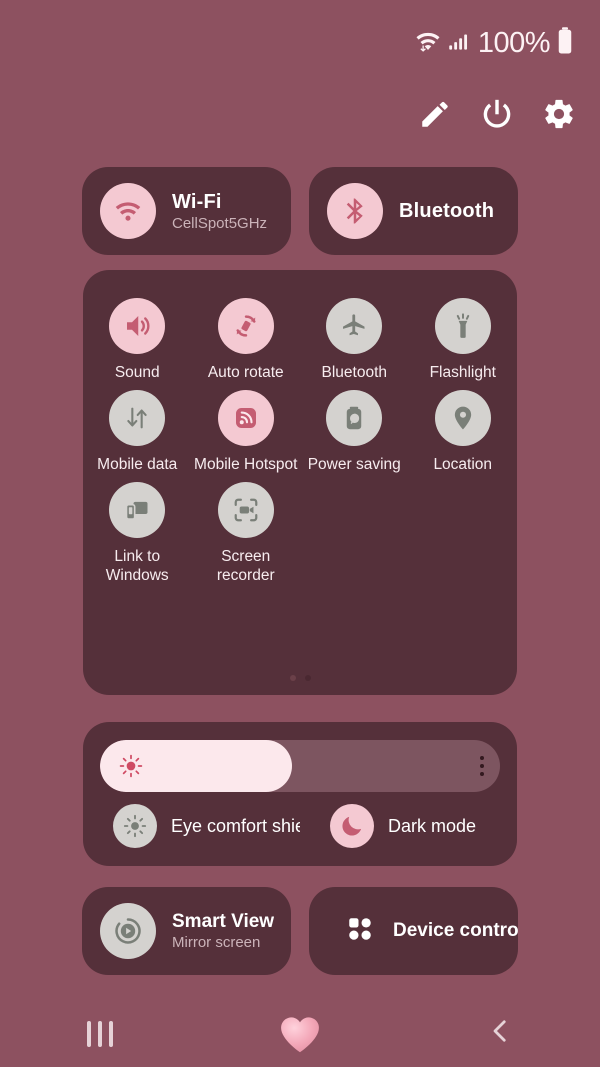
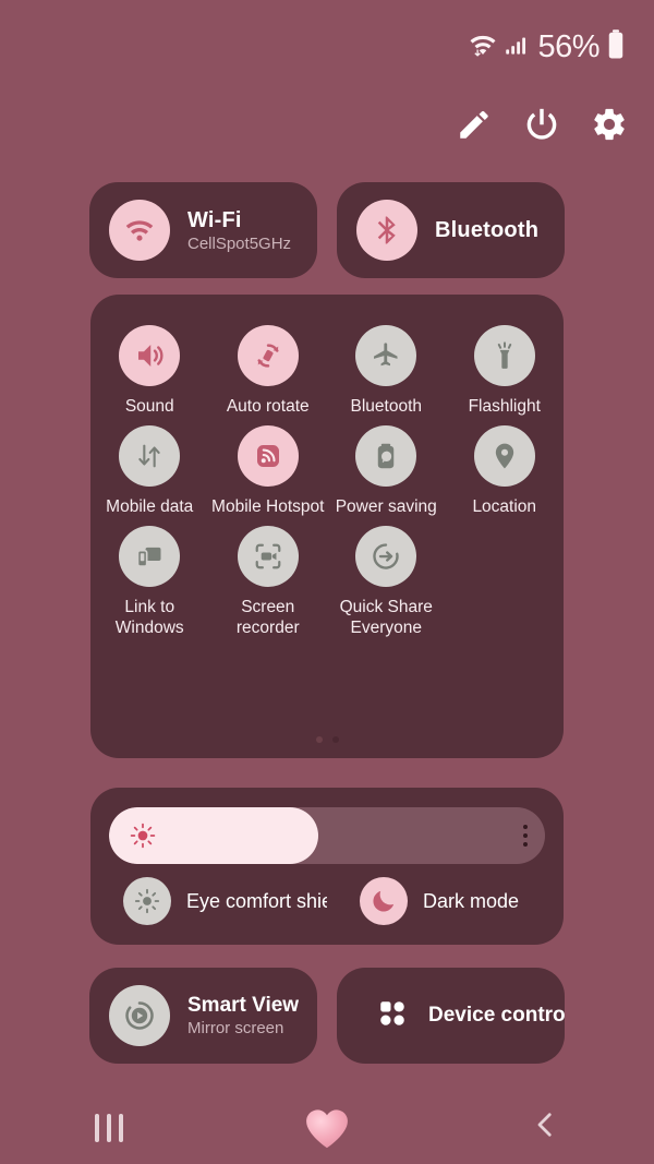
- 100%
+ 56%
  Wi-Fi
  CellSpot5GHz
  Bluetooth
  Sound
  Auto rotate
  Bluetooth
  Flashlight
  Mobile data
  Mobile Hotspot
  Power saving
  Location
  Link to Windows
  Screen recorder
+ Quick Share Everyone
  Eye comfort shi
  Dark mode
  Smart View
  Mirror screen
  Device contro
